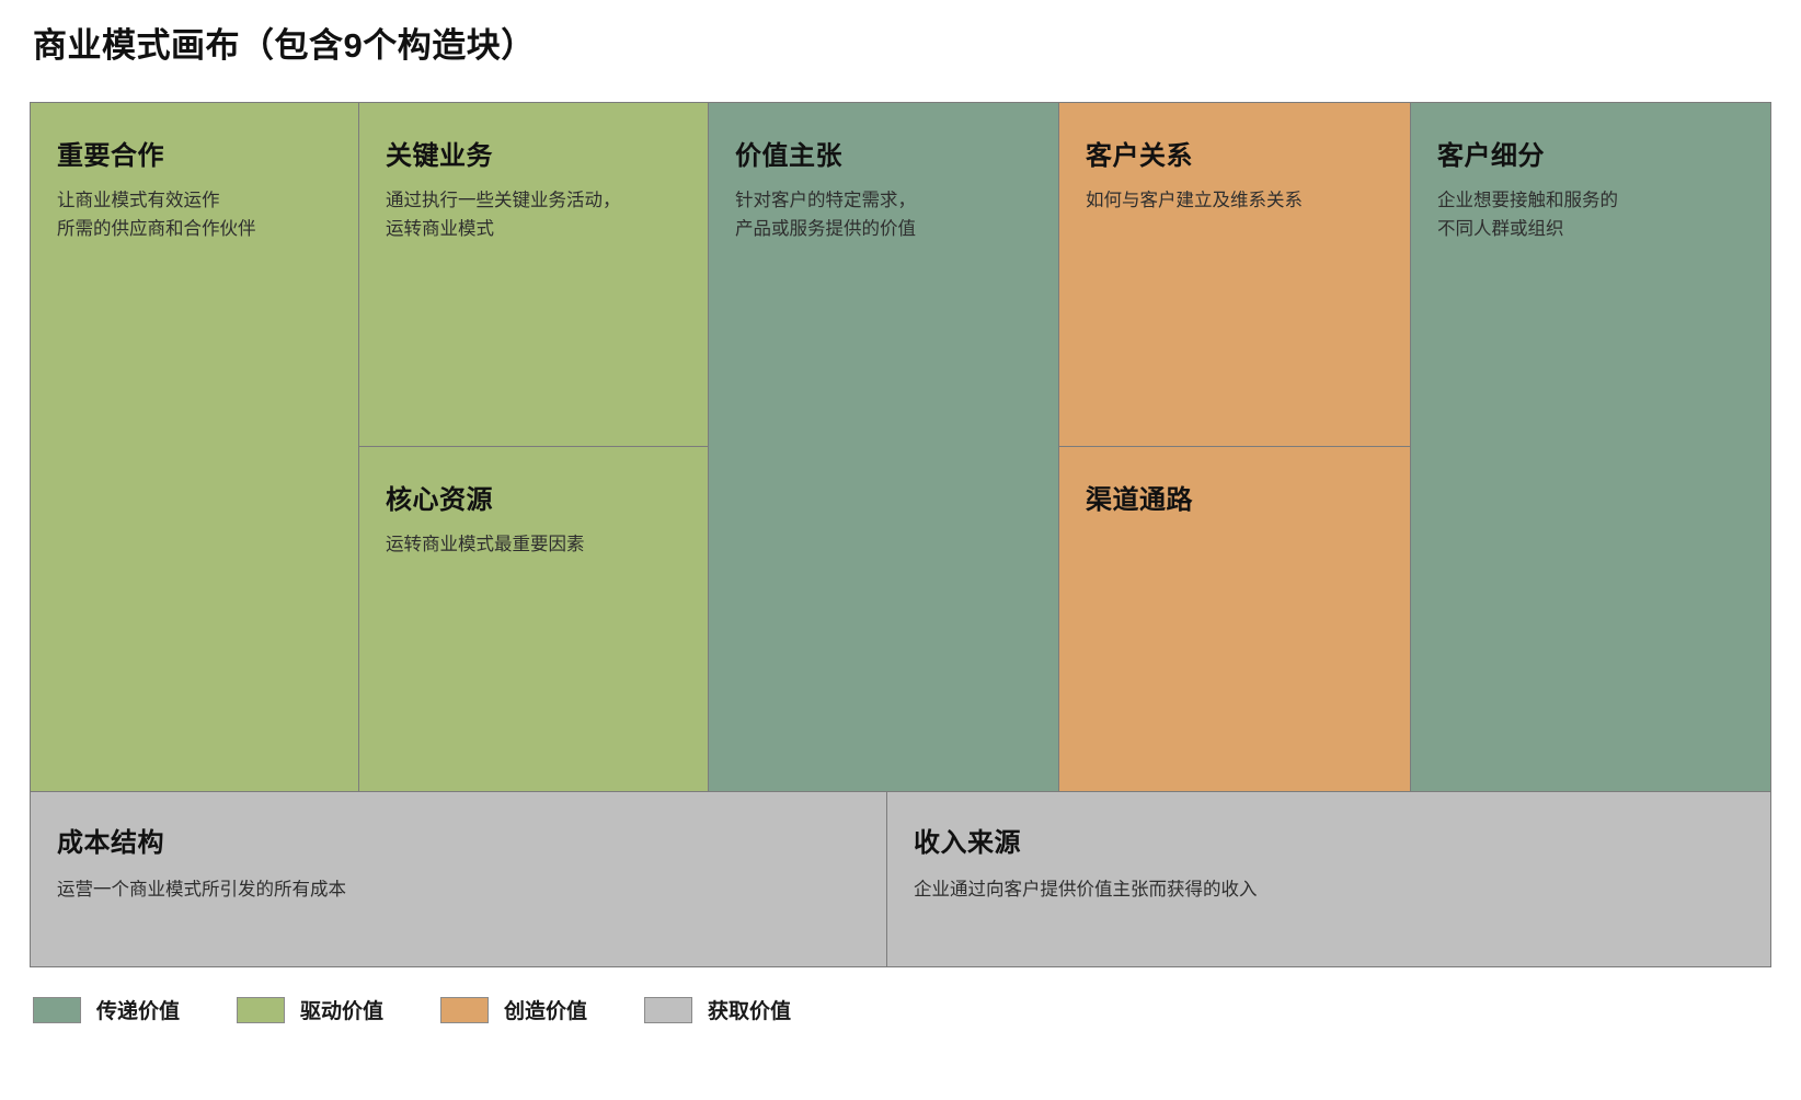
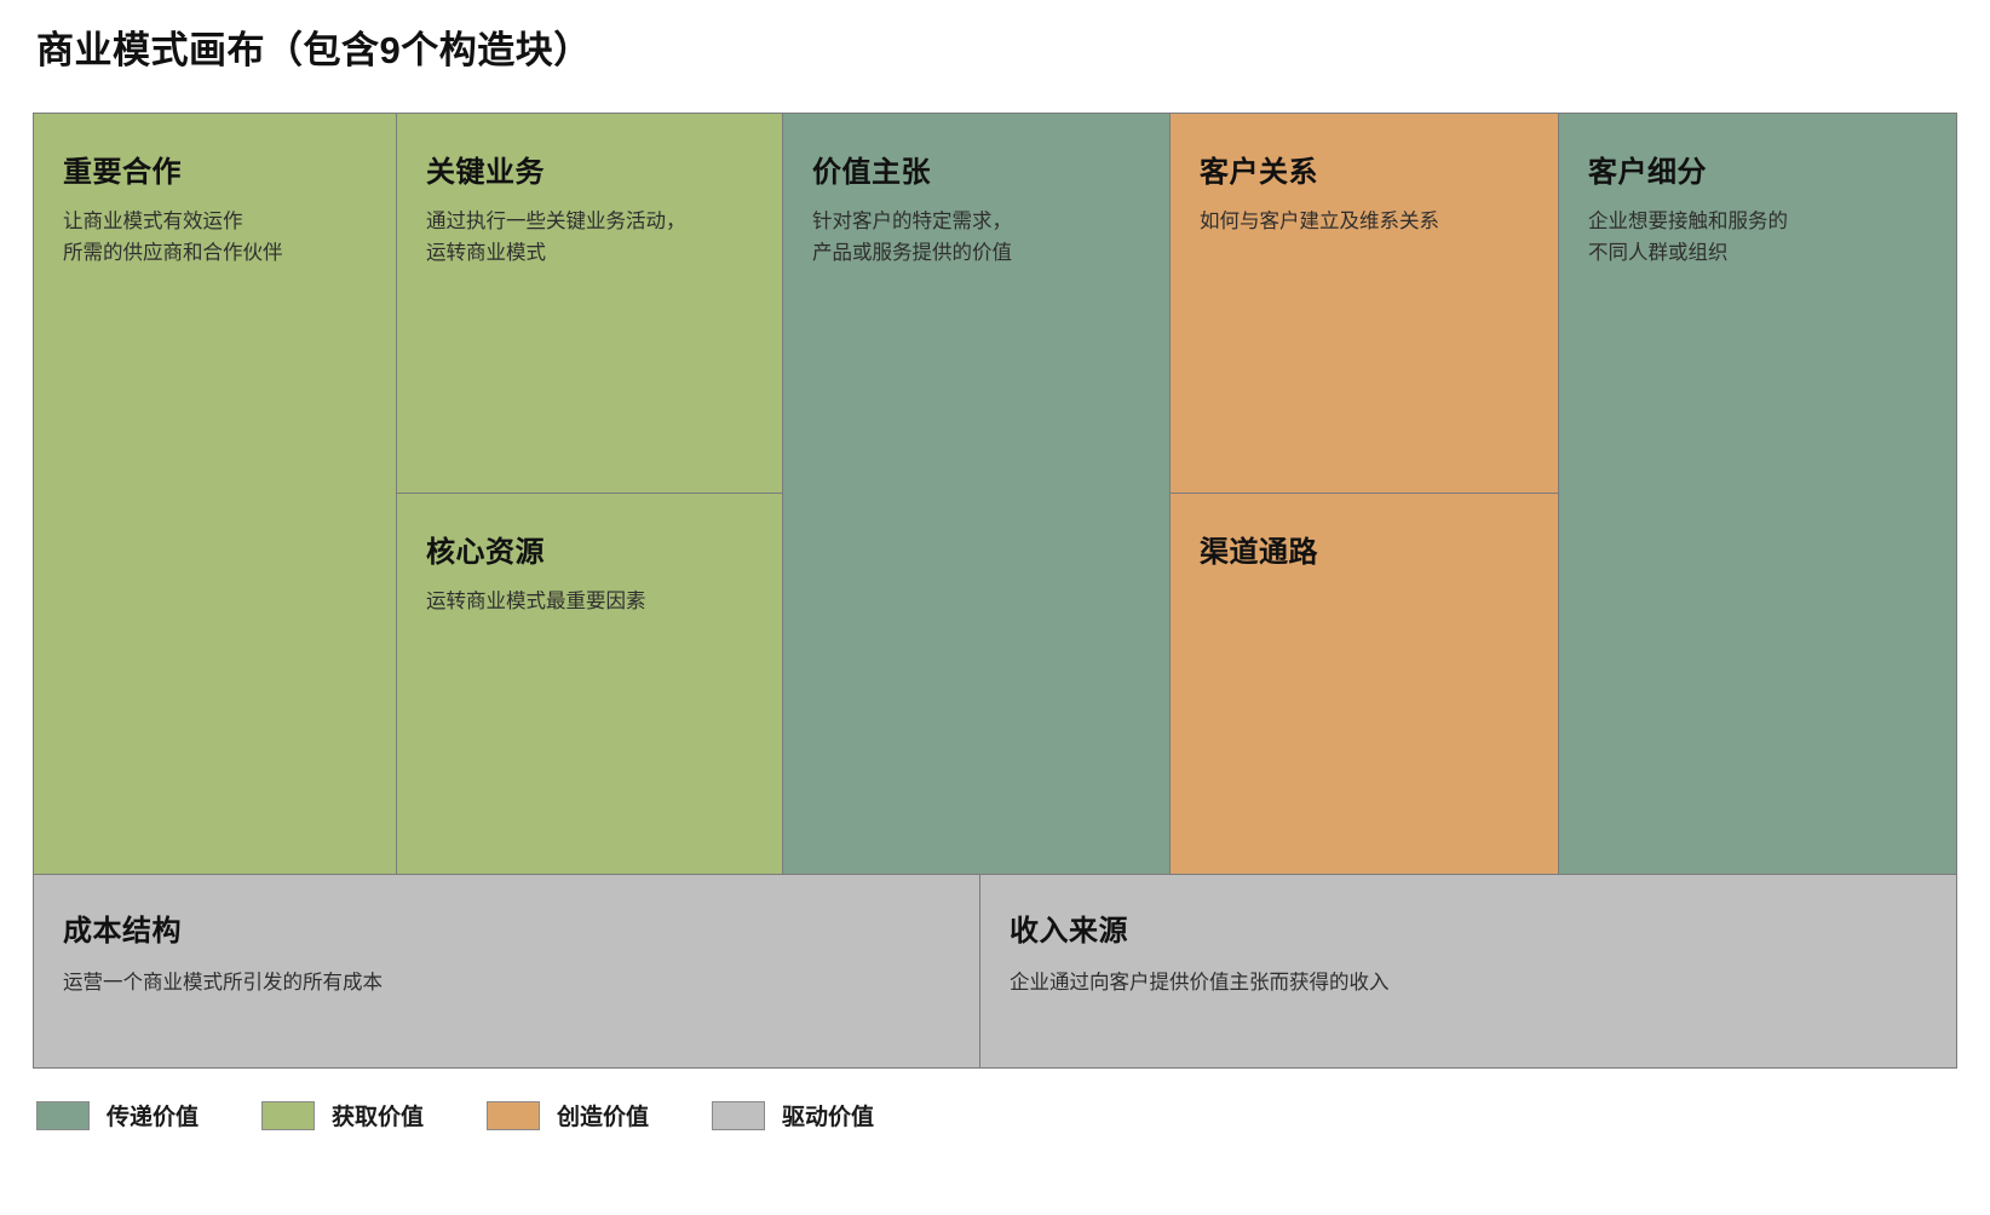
  商业模式画布（包含9个构造块）
  重要合作
  让商业模式有效运作
  所需的供应商和合作伙伴
  关键业务
  通过执行一些关键业务活动，
  运转商业模式
  核心资源
  运转商业模式最重要因素
  价值主张
  针对客户的特定需求，
  产品或服务提供的价值
  客户关系
  如何与客户建立及维系关系
  渠道通路
  客户细分
  企业想要接触和服务的
  不同人群或组织
  成本结构
  运营一个商业模式所引发的所有成本
  收入来源
  企业通过向客户提供价值主张而获得的收入
  传递价值
- 驱动价值
+ 获取价值
  创造价值
- 获取价值
+ 驱动价值
